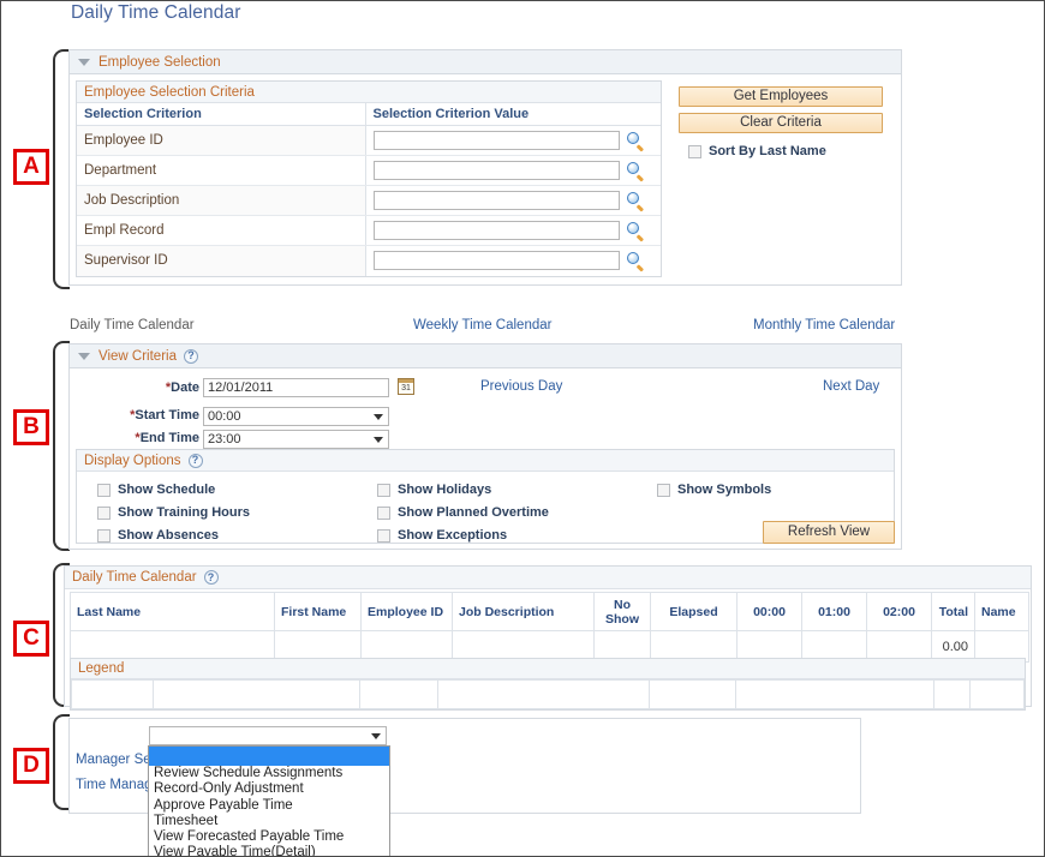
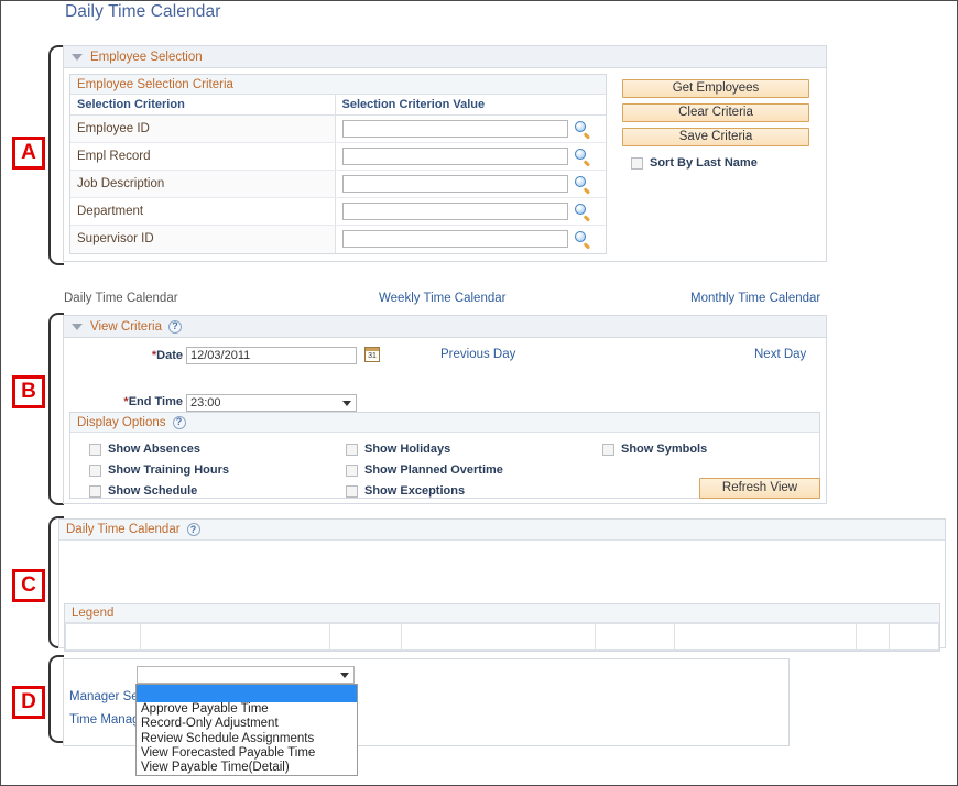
  Daily Time Calendar
  A
  B
  C
  D
  Employee Selection
  Employee Selection Criteria
  Selection Criterion	Selection Criterion Value
  Employee ID
- Department
+ Empl Record
  Job Description
- Empl Record
+ Department
  Supervisor ID
  Get Employees
  Clear Criteria
+ Save Criteria
  Sort By Last Name
  Daily Time Calendar
  Weekly Time Calendar
  Monthly Time Calendar
  View Criteria
  ?
  *Date
- 12/01/2011
+ 12/03/2011
  Previous Day
  Next Day
- *Start Time
- 00:00
  *End Time
  23:00
  Display Options
  ?
- Show Schedule
+ Show Absences
  Show Training Hours
- Show Absences
+ Show Schedule
  Show Holidays
  Show Planned Overtime
  Show Exceptions
  Show Symbols
  Refresh View
  Daily Time Calendar
  ?
- Last Name	First Name	Employee ID	Job Description	No Show	Elapsed	00:00	01:00	02:00	Total	Name
- 									0.00
  Legend
  Manager S
  Time Mana
- Review Schedule Assignments
+ Approve Payable Time
  Record-Only Adjustment
- Approve Payable Time
+ Review Schedule Assignments
- Timesheet
  View Forecasted Payable Time
  View Payable Time(Detail)
